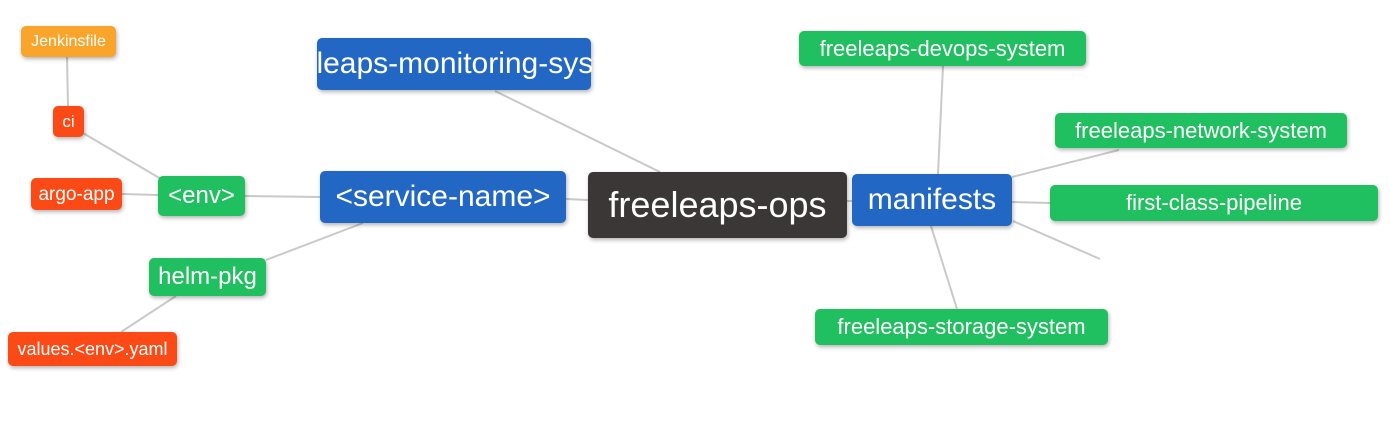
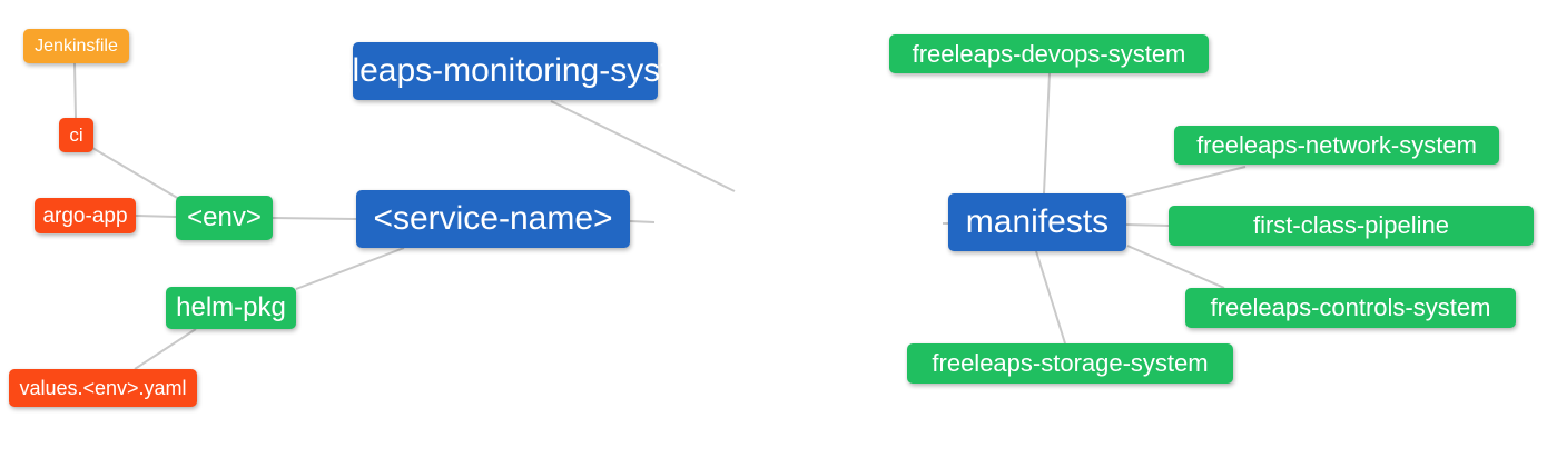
  Jenkinsfile
  ci
  argo-app
  <env>
  helm-pkg
  values.<env>.yaml
  freeleaps-monitoring-system
  <service-name>
- freeleaps-ops
  manifests
  freeleaps-devops-system
  freeleaps-network-system
  first-class-pipeline
+ freeleaps-controls-system
  freeleaps-storage-system
